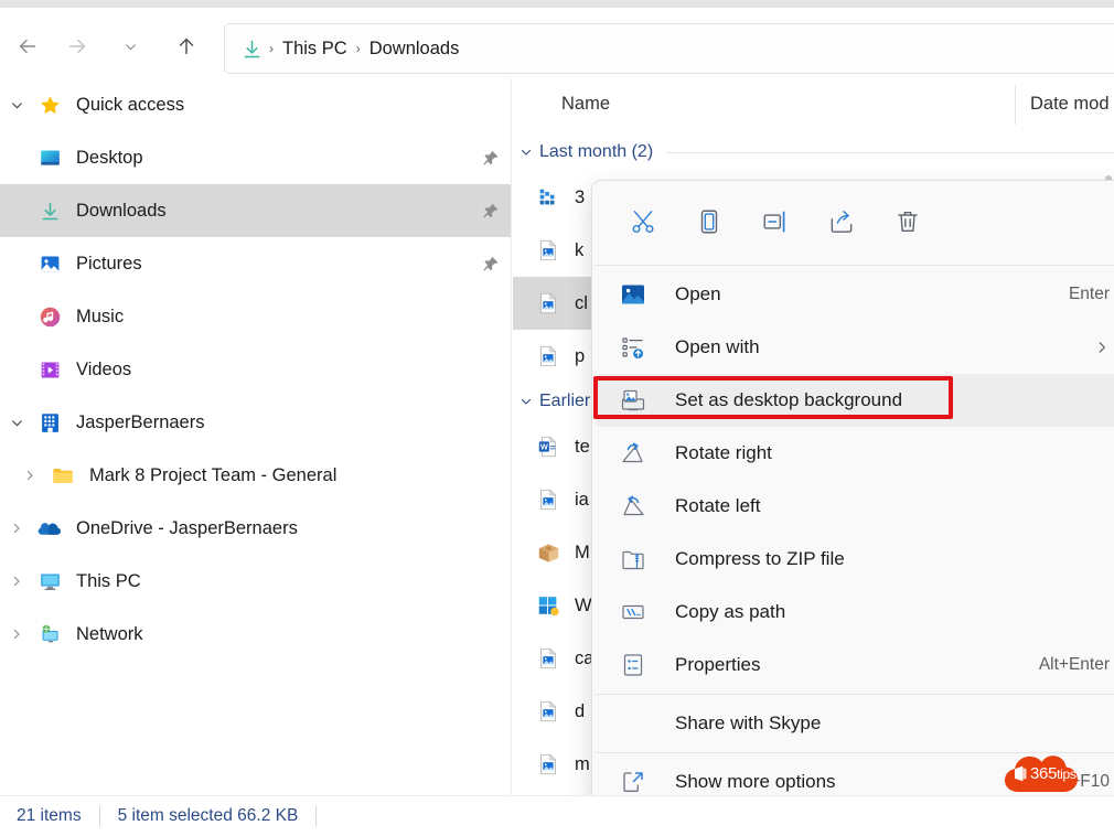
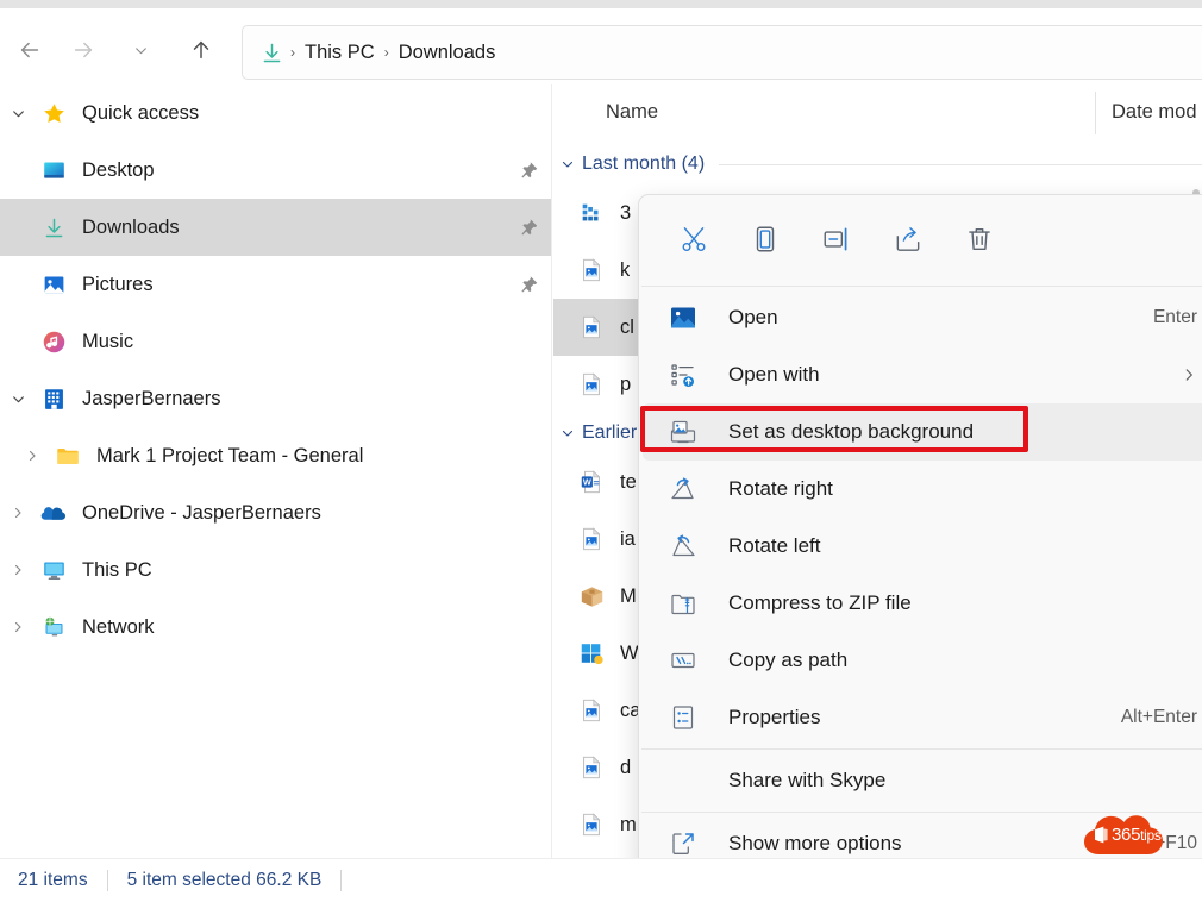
  ›
  This PC
  ›
  Downloads
  Quick access
  Desktop
  Downloads
  Pictures
  Music
- Videos
  JasperBernaers
- Mark 8 Project Team - General
+ Mark 1 Project Team - General
  OneDrive - JasperBernaers
  This PC
  Network
  Name
  Date mod
- Last month (2)
+ Last month (4)
  3
  k
  cl
  p
  Earlier
  W
  te
  ia
  M
  W
  ca
  d
  m
  Open
  Enter
  Open with
  Set as desktop background
  Rotate right
  Rotate left
  Compress to ZIP file
  Copy as path
  Properties
  Alt+Enter
  Share with Skype
  Show more options
  365tips
  21 items
  5 item selected 66.2 KB
